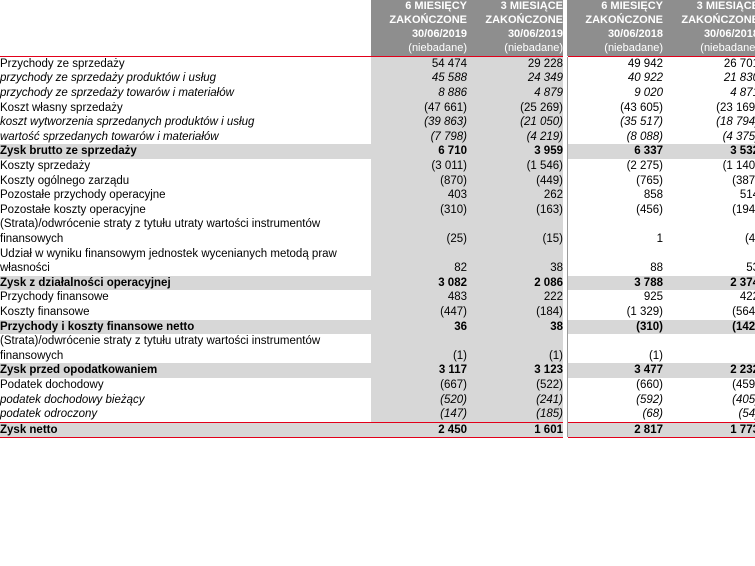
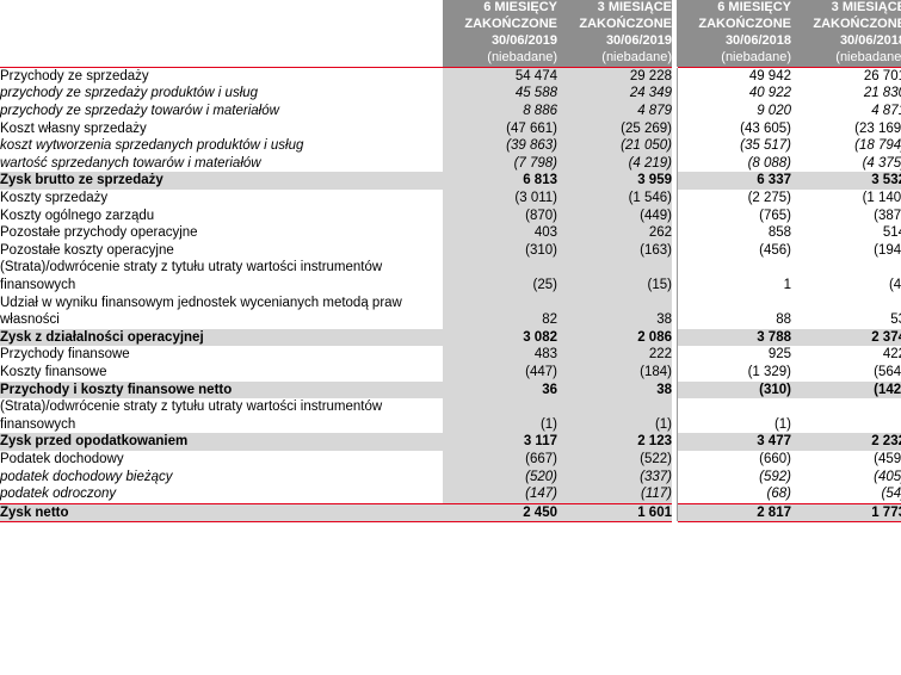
  	6 MIESIĘCY ZAKOŃCZONE 30/06/2019 (niebadane)	3 MIESIĄCE ZAKOŃCZONE 30/06/2019 (niebadane)		6 MIESIĘCY ZAKOŃCZONE 30/06/2018 (niebadane)	3 MIESIĄC ZAKOŃCZON 30/06/201 (niebadane
  Przychody ze sprzedaży	54 474	29 228		49 942	26 70
  przychody ze sprzedaży produktów i usług	45 588	24 349		40 922	21 83
  przychody ze sprzedaży towarów i materiałów	8 886	4 879		9 020	4 87
  Koszt własny sprzedaży	(47 661)	(25 269)		(43 605)	(23 169
  koszt wytworzenia sprzedanych produktów i usług	(39 863)	(21 050)		(35 517)	(18 794
  wartość sprzedanych towarów i materiałów	(7 798)	(4 219)		(8 088)	(4 375
- Zysk brutto ze sprzedaży	6 710	3 959		6 337	3 53
+ Zysk brutto ze sprzedaży	6 813	3 959		6 337	3 53
  Koszty sprzedaży	(3 011)	(1 546)		(2 275)	(1 140
  Koszty ogólnego zarządu	(870)	(449)		(765)	(387
  Pozostałe przychody operacyjne	403	262		858	51
  Pozostałe koszty operacyjne	(310)	(163)		(456)	(194
  (Strata)/odwrócenie straty z tytułu utraty wartości instrumentów finansowych	(25)	(15)		1	(4
  Udział w wyniku finansowym jednostek wycenianych metodą praw własności	82	38		88	5
  Zysk z działalności operacyjnej	3 082	2 086		3 788	2 37
  Przychody finansowe	483	222		925	42
  Koszty finansowe	(447)	(184)		(1 329)	(564
  Przychody i koszty finansowe netto	36	38		(310)	(142
  (Strata)/odwrócenie straty z tytułu utraty wartości instrumentów finansowych	(1)	(1)		(1)
- Zysk przed opodatkowaniem	3 117	3 123		3 477	2 23
+ Zysk przed opodatkowaniem	3 117	2 123		3 477	2 23
  Podatek dochodowy	(667)	(522)		(660)	(459
- podatek dochodowy bieżący	(520)	(241)		(592)	(405
+ podatek dochodowy bieżący	(520)	(337)		(592)	(405
- podatek odroczony	(147)	(185)		(68)	(54
+ podatek odroczony	(147)	(117)		(68)	(54
  Zysk netto	2 450	1 601		2 817	1 77
